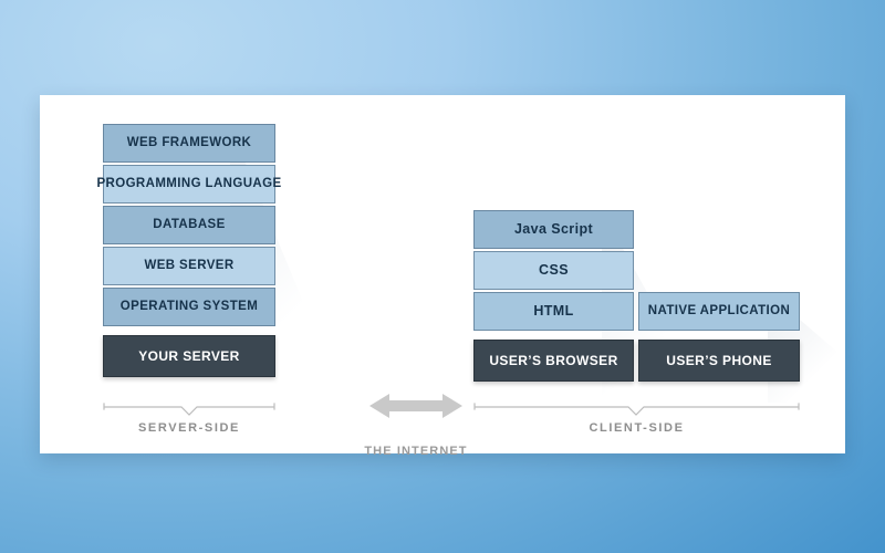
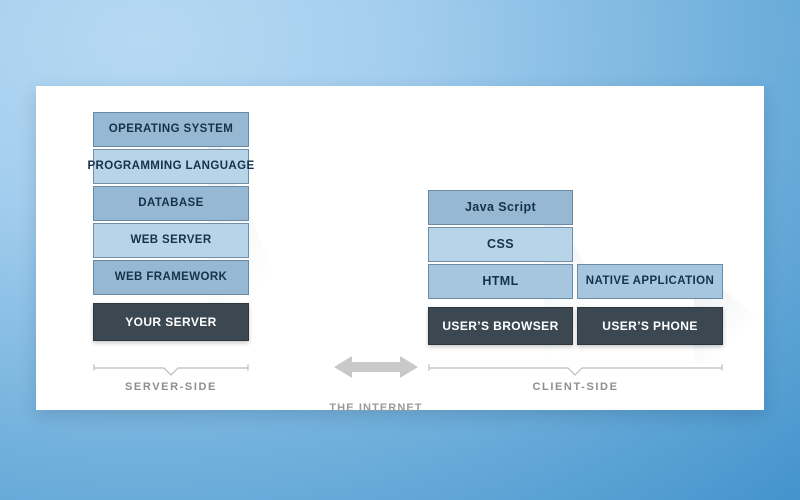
- WEB FRAMEWORK
+ OPERATING SYSTEM
  PROGRAMMING LANGUAGE
  DATABASE
  WEB SERVER
- OPERATING SYSTEM
+ WEB FRAMEWORK
  YOUR SERVER
  THE INTERNET
  Java Script
  CSS
  HTML
  USER’S BROWSER
  NATIVE APPLICATION
  USER’S PHONE
  SERVER-SIDE
  CLIENT-SIDE
